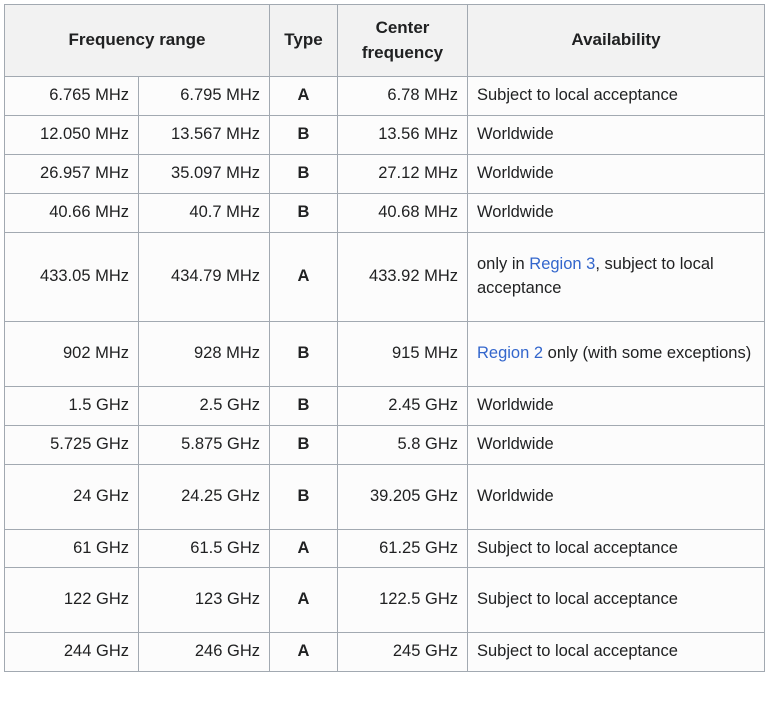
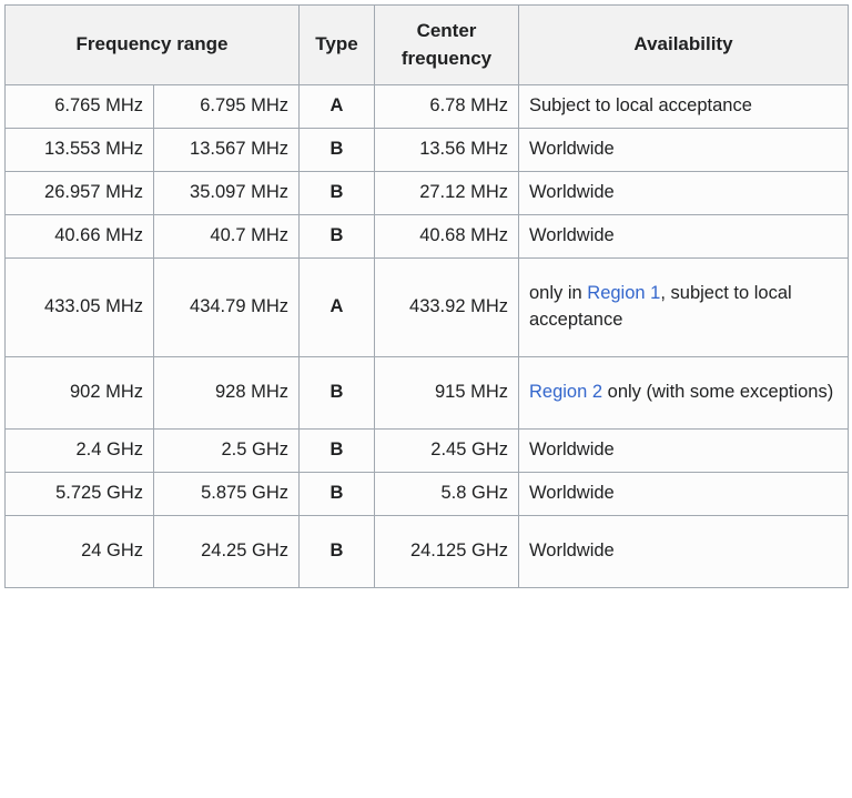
  Frequency range	Type	Center frequency	Availability
  6.765 MHz	6.795 MHz	A	6.78 MHz	Subject to local acceptance
- 12.050 MHz	13.567 MHz	B	13.56 MHz	Worldwide
+ 13.553 MHz	13.567 MHz	B	13.56 MHz	Worldwide
  26.957 MHz	35.097 MHz	B	27.12 MHz	Worldwide
  40.66 MHz	40.7 MHz	B	40.68 MHz	Worldwide
- 433.05 MHz	434.79 MHz	A	433.92 MHz	only in Region 3, subject to local acceptance
+ 433.05 MHz	434.79 MHz	A	433.92 MHz	only in Region 1, subject to local acceptance
  902 MHz	928 MHz	B	915 MHz	Region 2 only (with some exceptions)
- 1.5 GHz	2.5 GHz	B	2.45 GHz	Worldwide
+ 2.4 GHz	2.5 GHz	B	2.45 GHz	Worldwide
  5.725 GHz	5.875 GHz	B	5.8 GHz	Worldwide
- 24 GHz	24.25 GHz	B	39.205 GHz	Worldwide
+ 24 GHz	24.25 GHz	B	24.125 GHz	Worldwide
- 61 GHz	61.5 GHz	A	61.25 GHz	Subject to local acceptance
- 122 GHz	123 GHz	A	122.5 GHz	Subject to local acceptance
- 244 GHz	246 GHz	A	245 GHz	Subject to local acceptance
